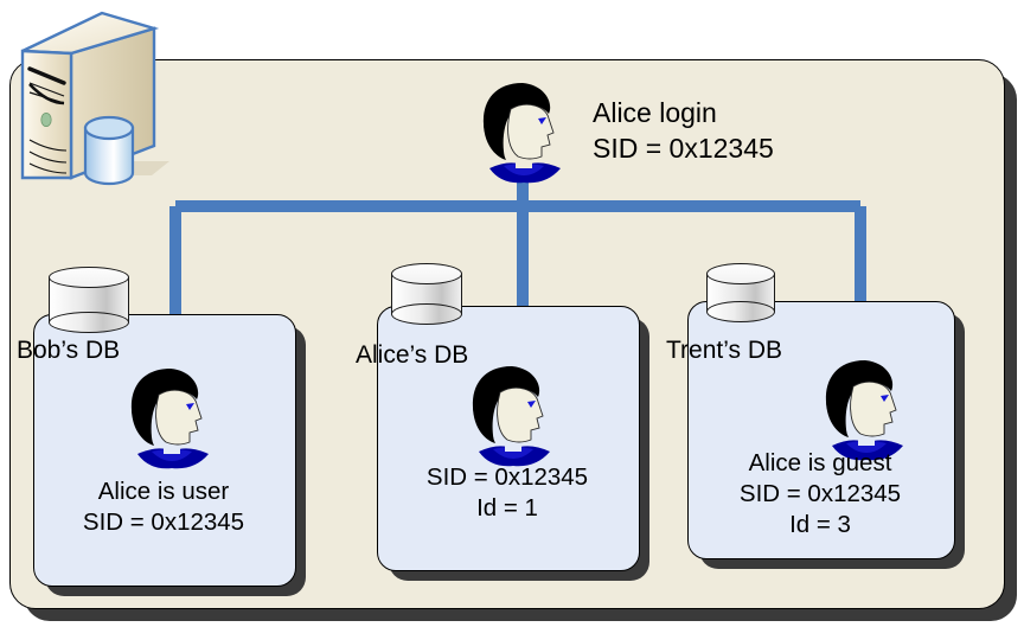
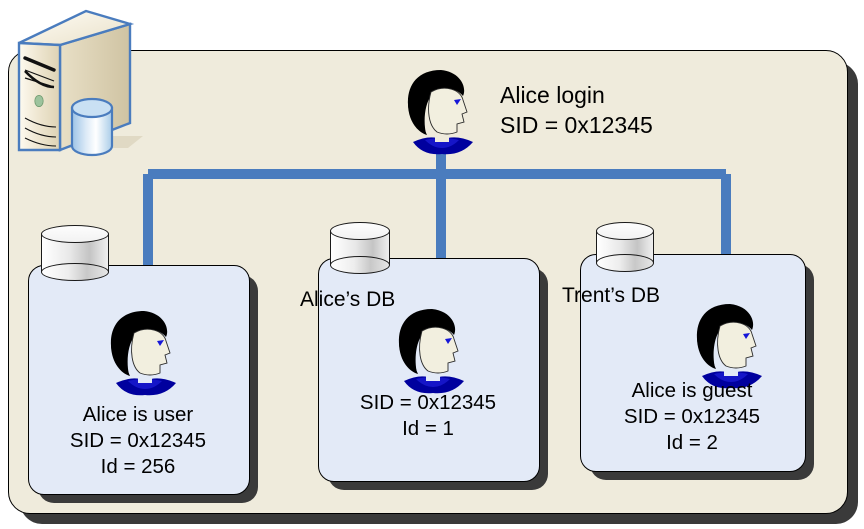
  Alice login
  SID = 0x12345
- Bob’s DB
  Alice is user
  SID = 0x12345
+ Id = 256
  Alice’s DB
  SID = 0x12345
  Id = 1
  Trent’s DB
  Alice is guest
  SID = 0x12345
- Id = 3
+ Id = 2
